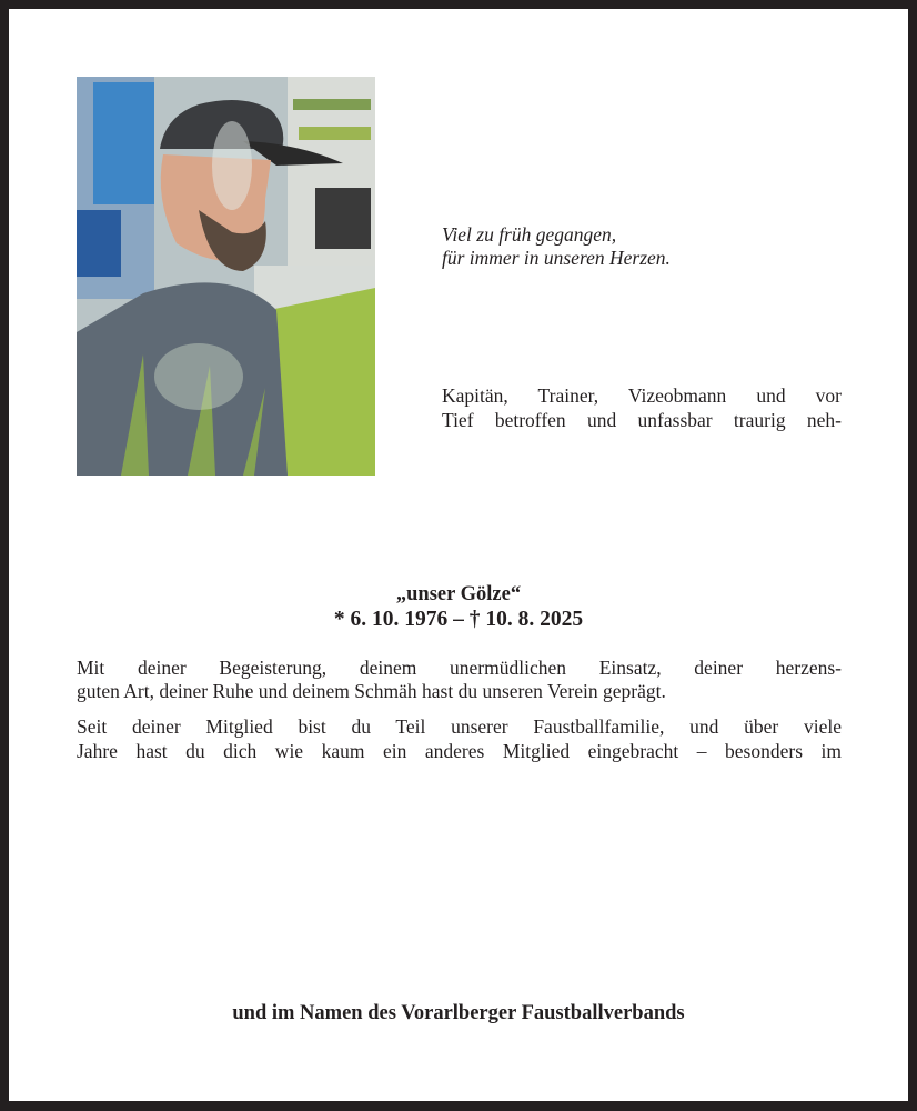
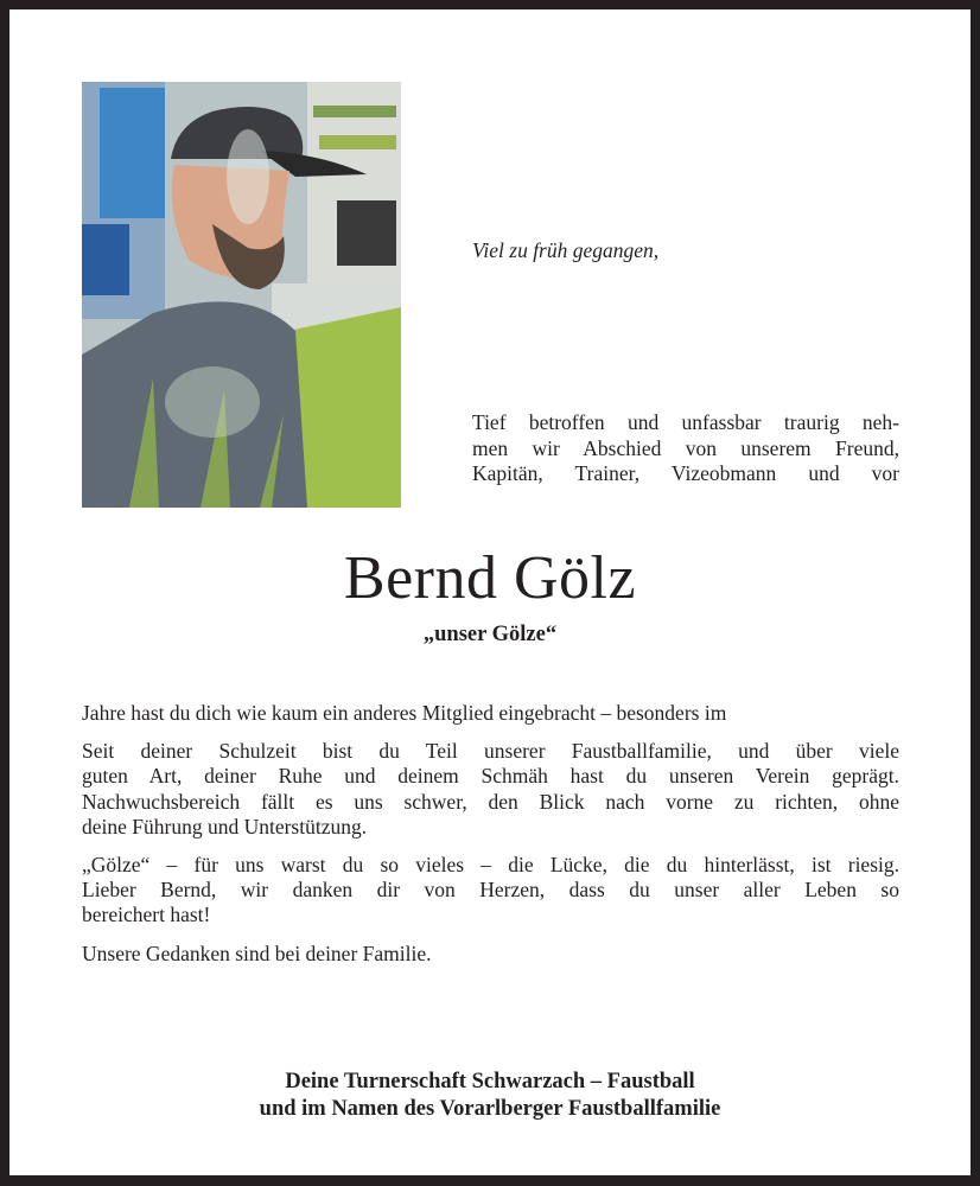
  Viel zu früh gegangen,
- für immer in unseren Herzen.
- Kapitän, Trainer, Vizeobmann und vor
+ Tief betroffen und unfassbar traurig neh-
+ men wir Abschied von unserem Freund,
- Tief betroffen und unfassbar traurig neh-
+ Kapitän, Trainer, Vizeobmann und vor
+ Bernd Gölz
  „unser Gölze“
- * 6. 10. 1976 – † 10. 8. 2025
- Mit deiner Begeisterung, deinem unermüdlichen Einsatz, deiner herzens-
- guten Art, deiner Ruhe und deinem Schmäh hast du unseren Verein geprägt.
+ Jahre hast du dich wie kaum ein anderes Mitglied eingebracht – besonders im
- Seit deiner Mitglied bist du Teil unserer Faustballfamilie, und über viele
+ Seit deiner Schulzeit bist du Teil unserer Faustballfamilie, und über viele
- Jahre hast du dich wie kaum ein anderes Mitglied eingebracht – besonders im
+ guten Art, deiner Ruhe und deinem Schmäh hast du unseren Verein geprägt.
+ Nachwuchsbereich fällt es uns schwer, den Blick nach vorne zu richten, ohne
+ deine Führung und Unterstützung.
+ „Gölze“ – für uns warst du so vieles – die Lücke, die du hinterlässt, ist riesig.
+ Lieber Bernd, wir danken dir von Herzen, dass du unser aller Leben so
+ bereichert hast!
+ Unsere Gedanken sind bei deiner Familie.
+ Deine Turnerschaft Schwarzach – Faustball
- und im Namen des Vorarlberger Faustballverbands
+ und im Namen des Vorarlberger Faustballfamilie
